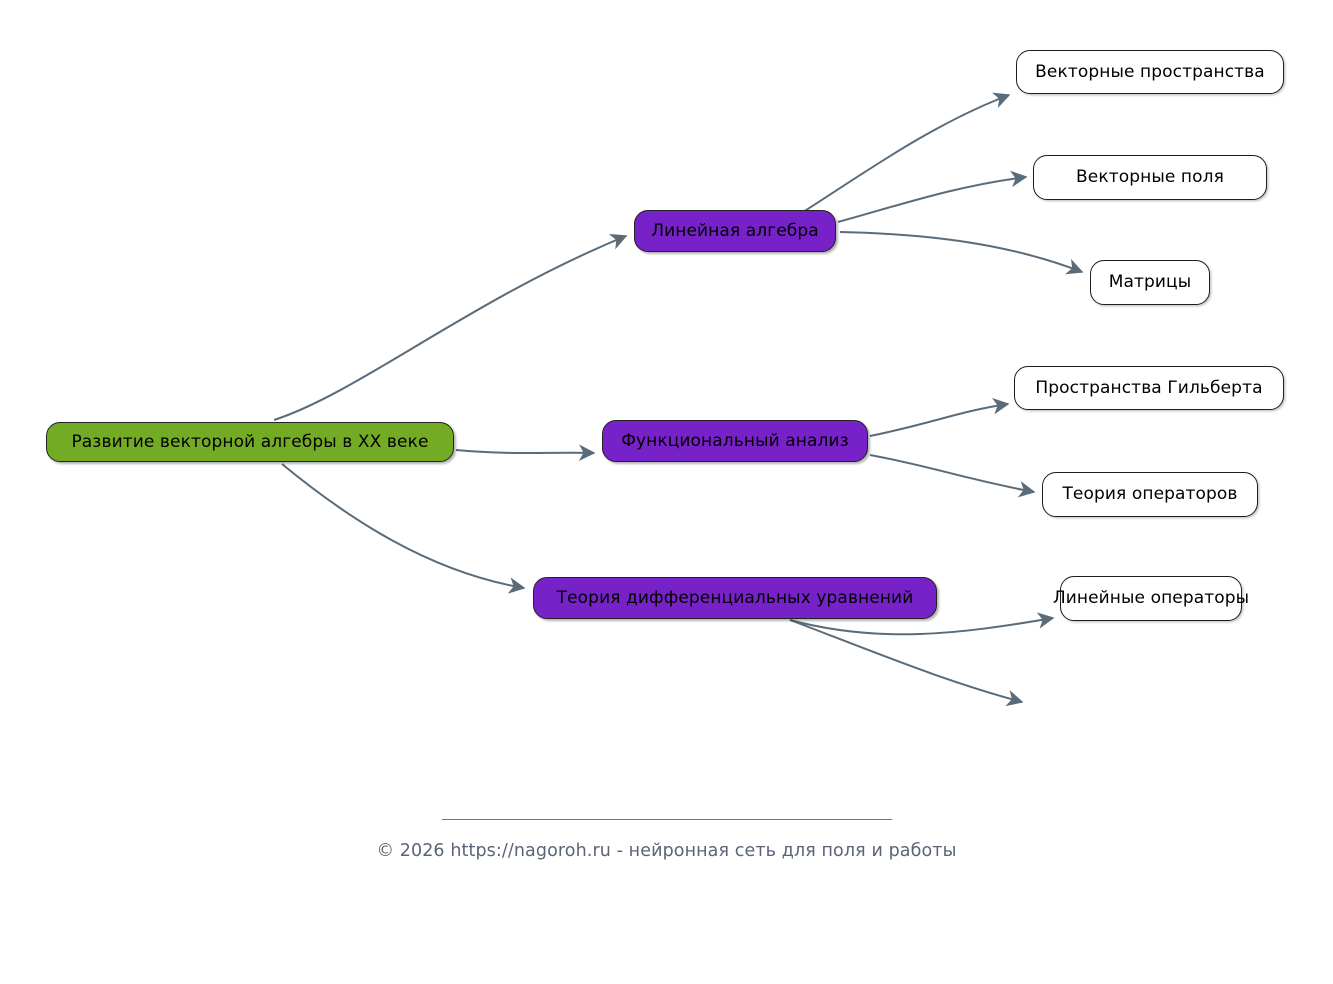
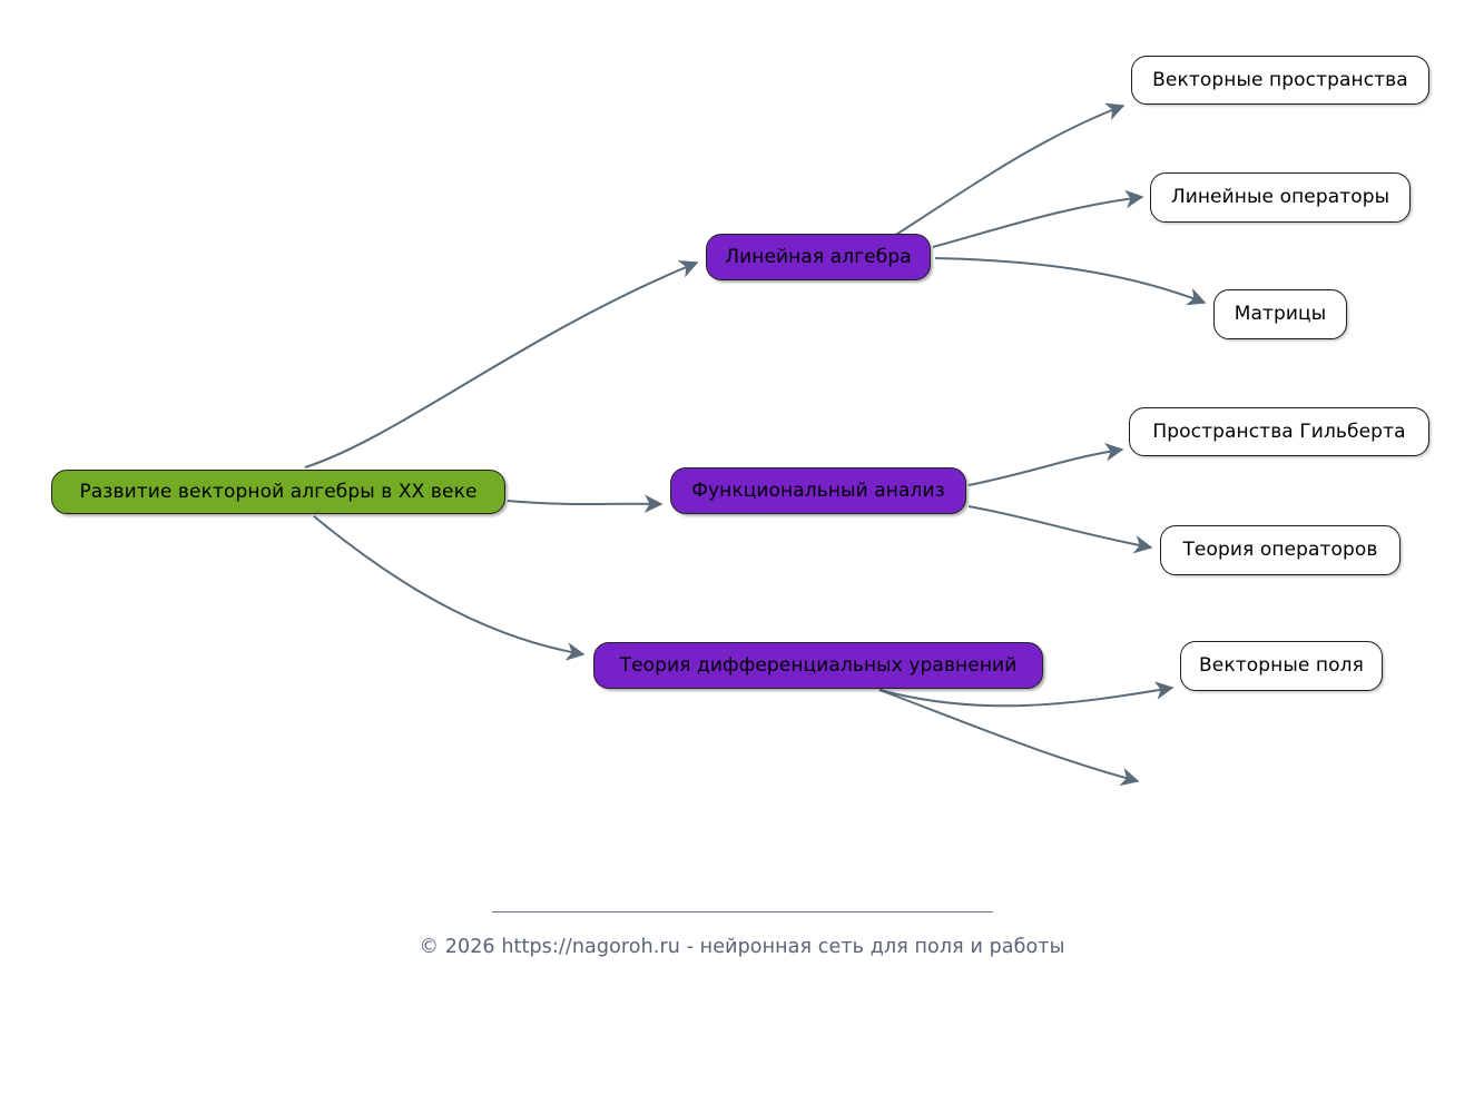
  Развитие векторной алгебры в XX веке
  Линейная алгебра
  Векторные пространства
- Векторные поля
+ Линейные операторы
  Матрицы
  Функциональный анализ
  Пространства Гильберта
  Теория операторов
  Теория дифференциальных уравнений
- Линейные операторы
+ Векторные поля
  © 2026 https://nagoroh.ru - нейронная сеть для поля и работы
